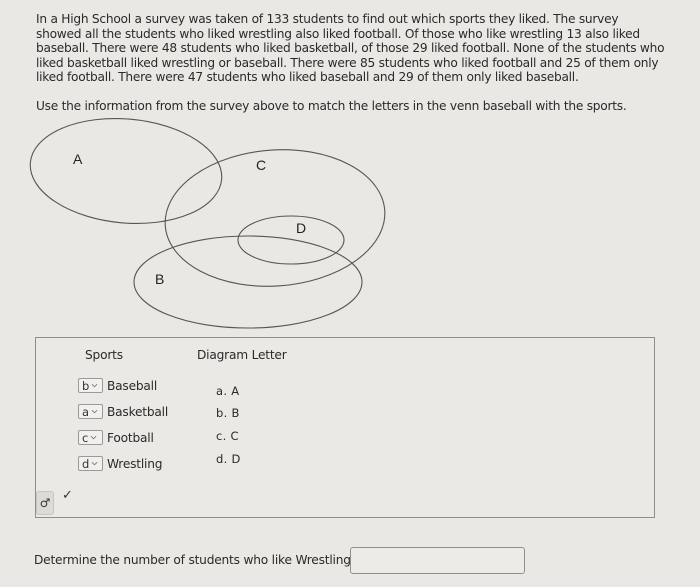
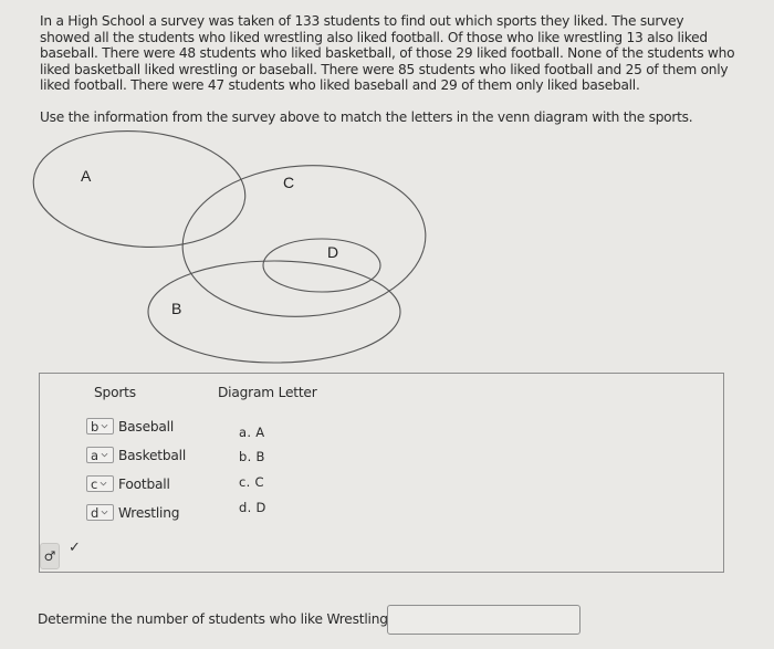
  In a High School a survey was taken of 133 students to find out which sports they liked. The survey showed all the students who liked wrestling also liked football. Of those who like wrestling 13 also liked baseball. There were 48 students who liked basketball, of those 29 liked football. None of the students who liked basketball liked wrestling or baseball. There were 85 students who liked football and 25 of them only liked football. There were 47 students who liked baseball and 29 of them only liked baseball.
- Use the information from the survey above to match the letters in the venn baseball with the sports.
+ Use the information from the survey above to match the letters in the venn diagram with the sports.
  A
  C
  D
  B
  Sports
  Diagram Letter
  b
  Baseball
  a
  Basketball
  c
  Football
  d
  Wrestling
  a. A
  b. B
  c. C
  d. D
  ♂
  ✓
  Determine the number of students who like Wrestling
